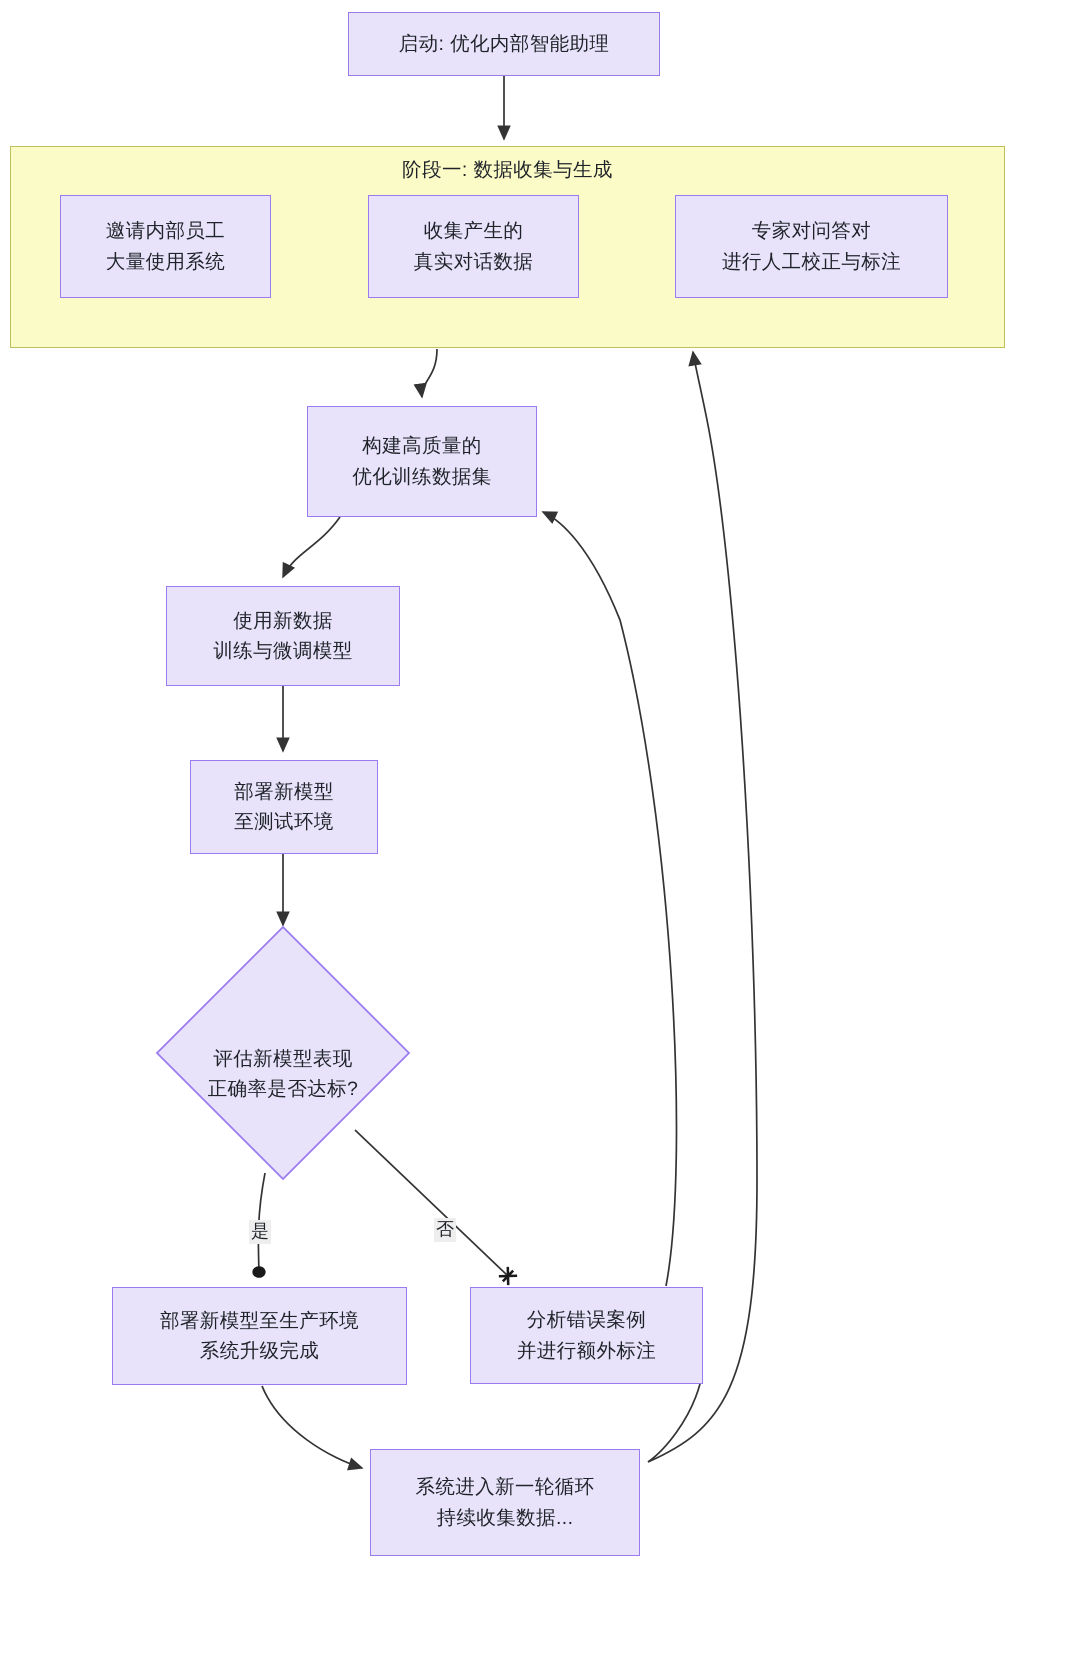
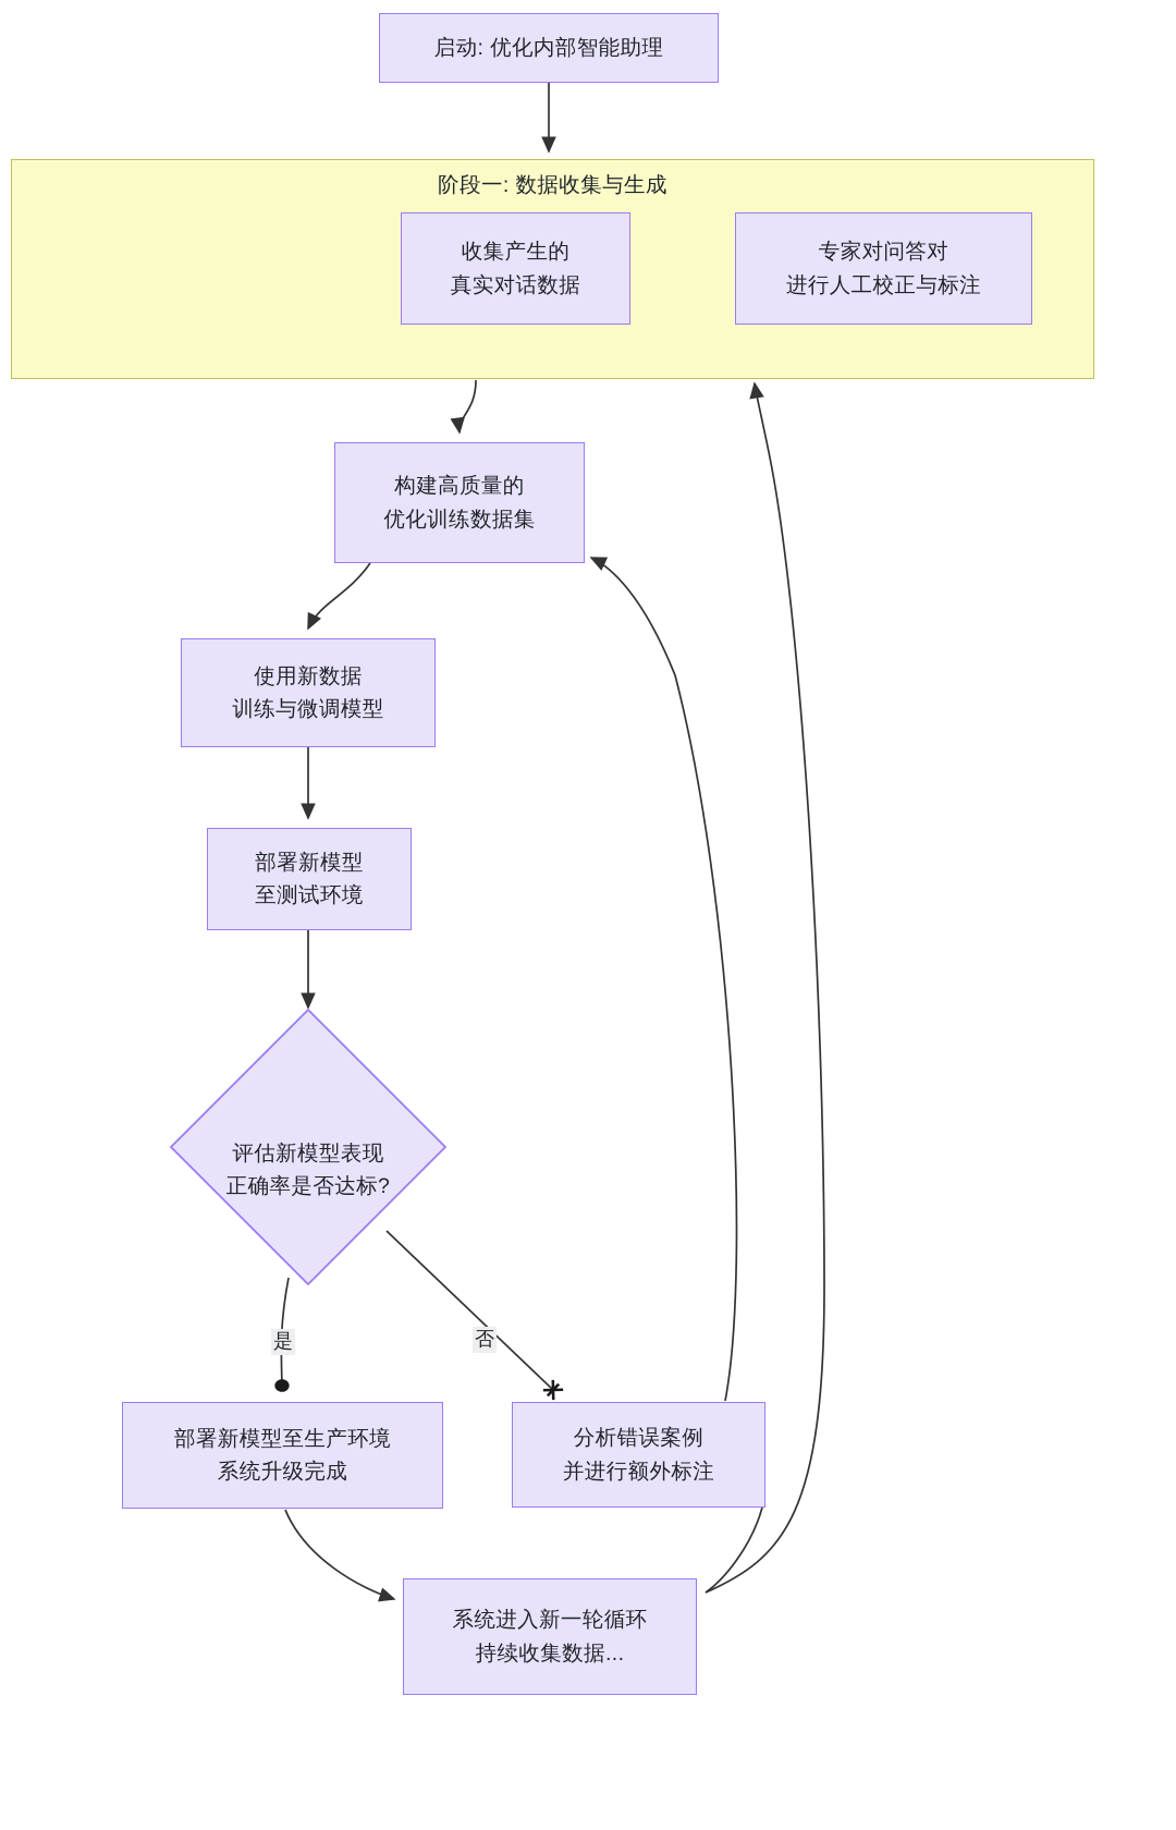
  阶段一: 数据收集与生成
  启动: 优化内部智能助理
- 邀请内部员工
- 大量使用系统
  收集产生的
  真实对话数据
  专家对问答对
  进行人工校正与标注
  构建高质量的
  优化训练数据集
  使用新数据
  训练与微调模型
  部署新模型
  至测试环境
  评估新模型表现
  正确率是否达标?
  是
  否
  部署新模型至生产环境
  系统升级完成
  分析错误案例
  并进行额外标注
  系统进入新一轮循环
  持续收集数据...
